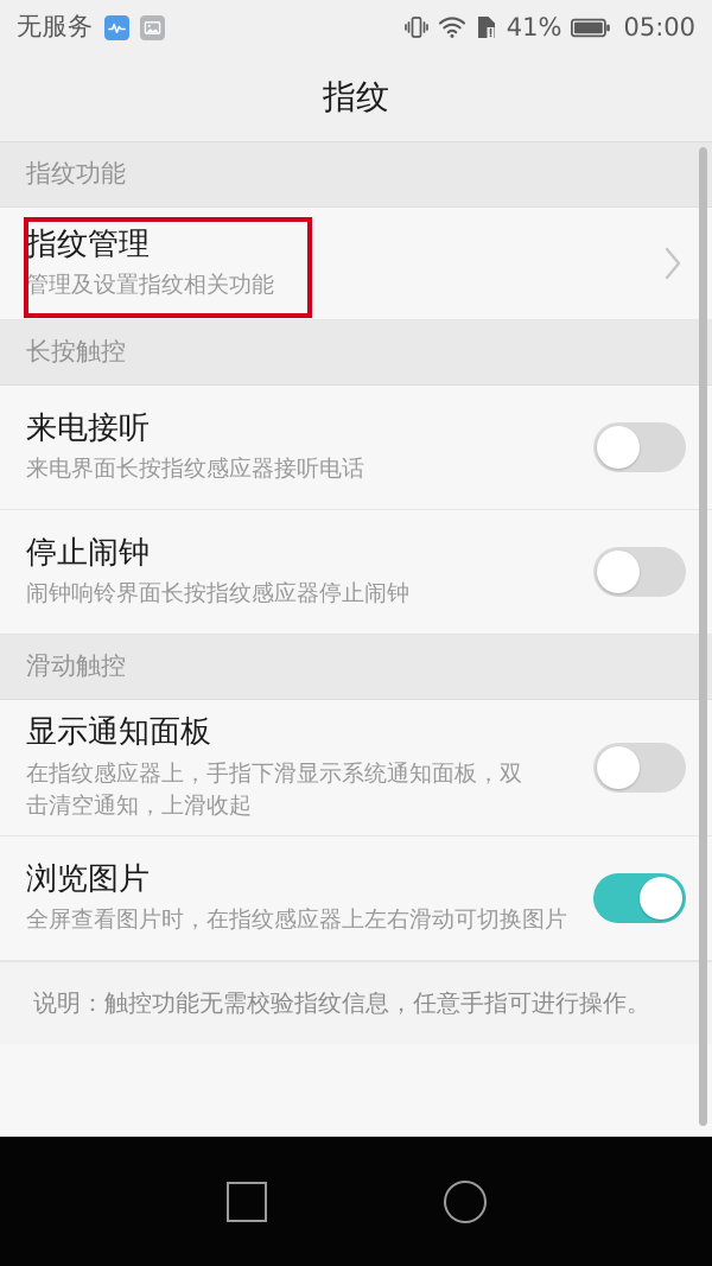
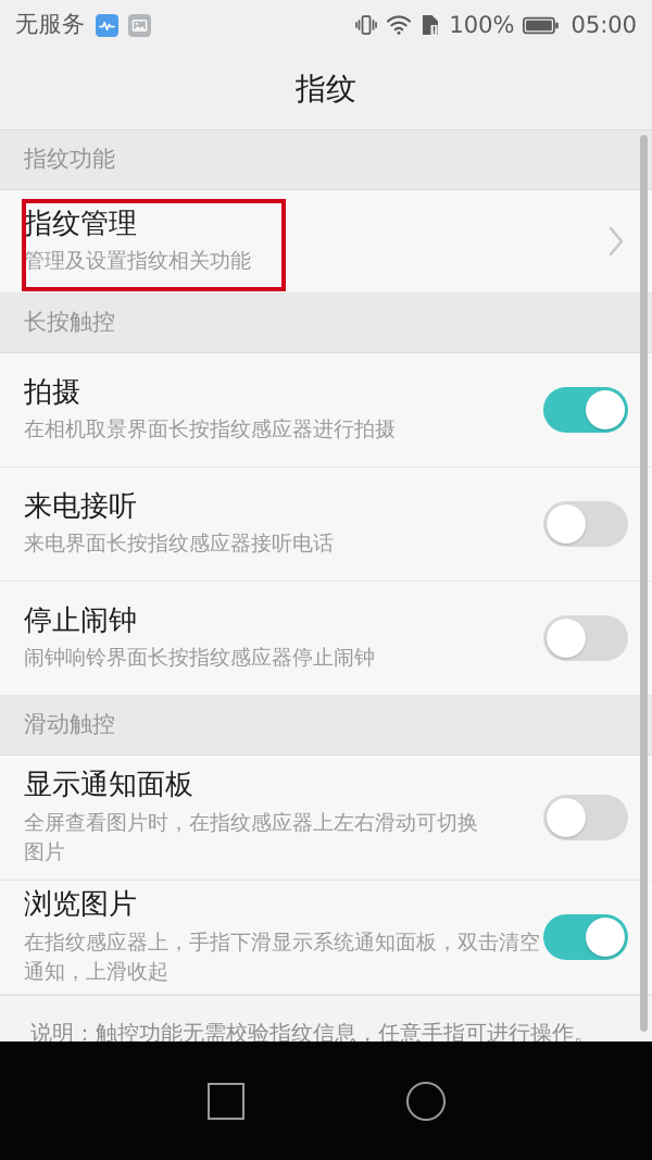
  无服务
- 41%
+ 100%
  05:00
  指纹
  指纹功能
  指纹管理
  管理及设置指纹相关功能
  长按触控
+ 拍摄
+ 在相机取景界面长按指纹感应器进行拍摄
  来电接听
  来电界面长按指纹感应器接听电话
  停止闹钟
  闹钟响铃界面长按指纹感应器停止闹钟
  滑动触控
  显示通知面板
- 在指纹感应器上，手指下滑显示系统通知面板，双击清空通知，上滑收起
+ 全屏查看图片时，在指纹感应器上左右滑动可切换图片
  浏览图片
- 全屏查看图片时，在指纹感应器上左右滑动可切换图片
+ 在指纹感应器上，手指下滑显示系统通知面板，双击清空通知，上滑收起
  说明：触控功能无需校验指纹信息，任意手指可进行操作。
